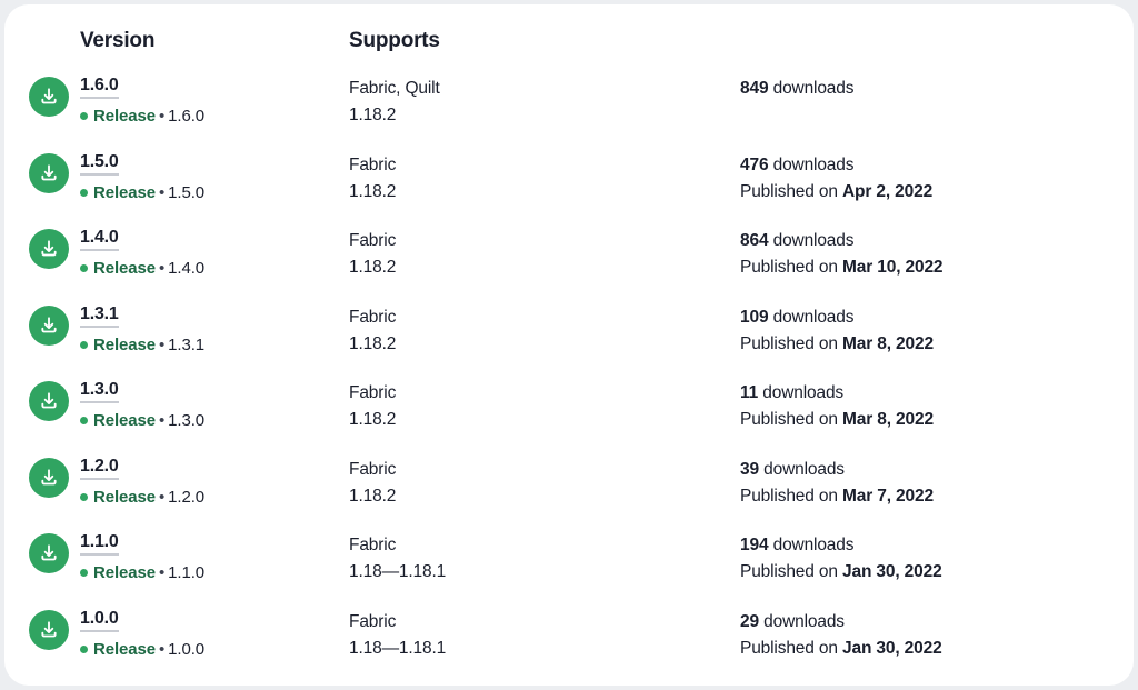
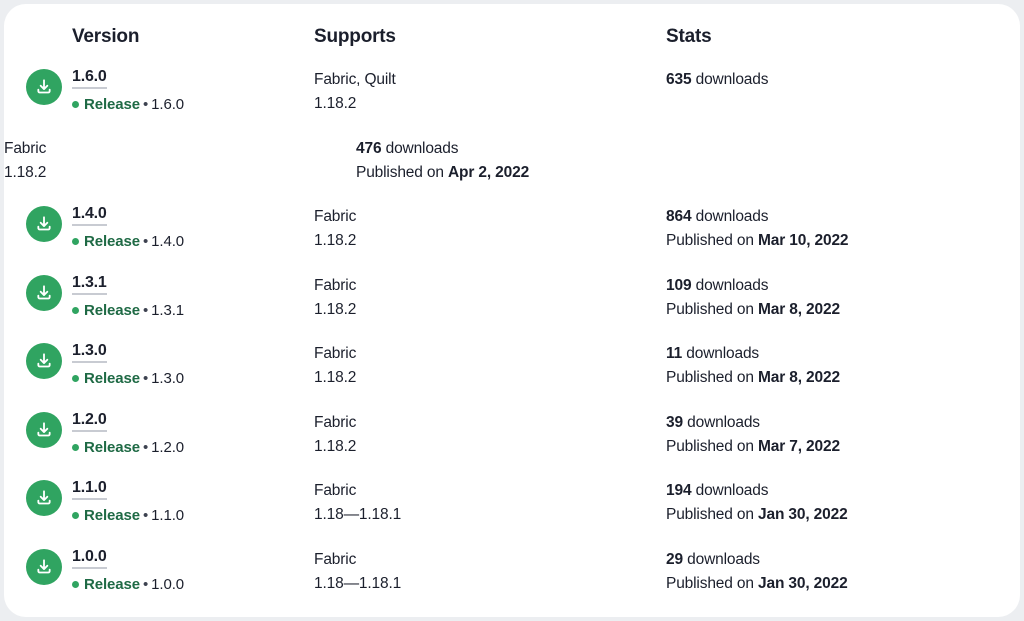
  Version
  Supports
+ Stats
  1.6.0
  Release • 1.6.0
  Fabric, Quilt
  1.18.2
- 849 downloads
+ 635 downloads
- 1.5.0
- Release • 1.5.0
  Fabric
  1.18.2
  476 downloads
  Published on Apr 2, 2022
  1.4.0
  Release • 1.4.0
  Fabric
  1.18.2
  864 downloads
  Published on Mar 10, 2022
  1.3.1
  Release • 1.3.1
  Fabric
  1.18.2
  109 downloads
  Published on Mar 8, 2022
  1.3.0
  Release • 1.3.0
  Fabric
  1.18.2
  11 downloads
  Published on Mar 8, 2022
  1.2.0
  Release • 1.2.0
  Fabric
  1.18.2
  39 downloads
  Published on Mar 7, 2022
  1.1.0
  Release • 1.1.0
  Fabric
  1.18—1.18.1
  194 downloads
  Published on Jan 30, 2022
  1.0.0
  Release • 1.0.0
  Fabric
  1.18—1.18.1
  29 downloads
  Published on Jan 30, 2022
